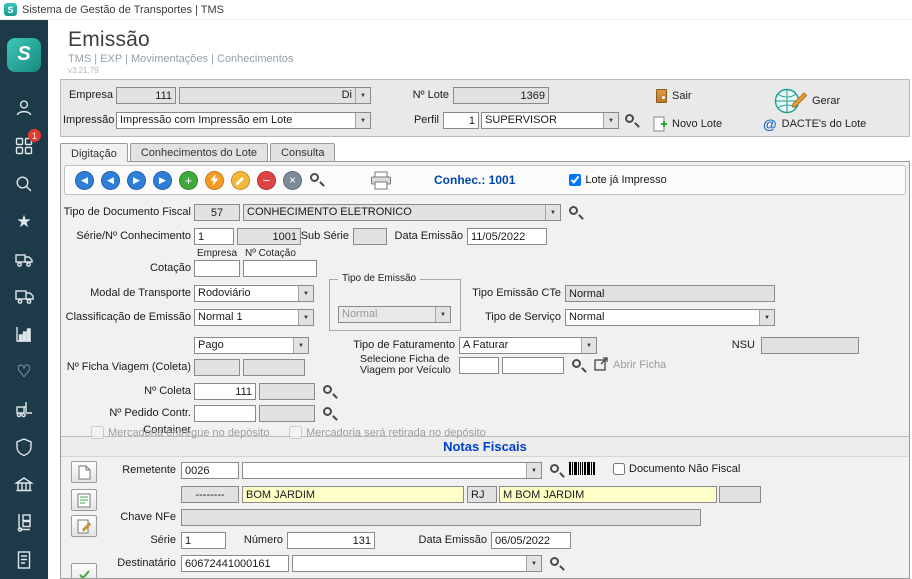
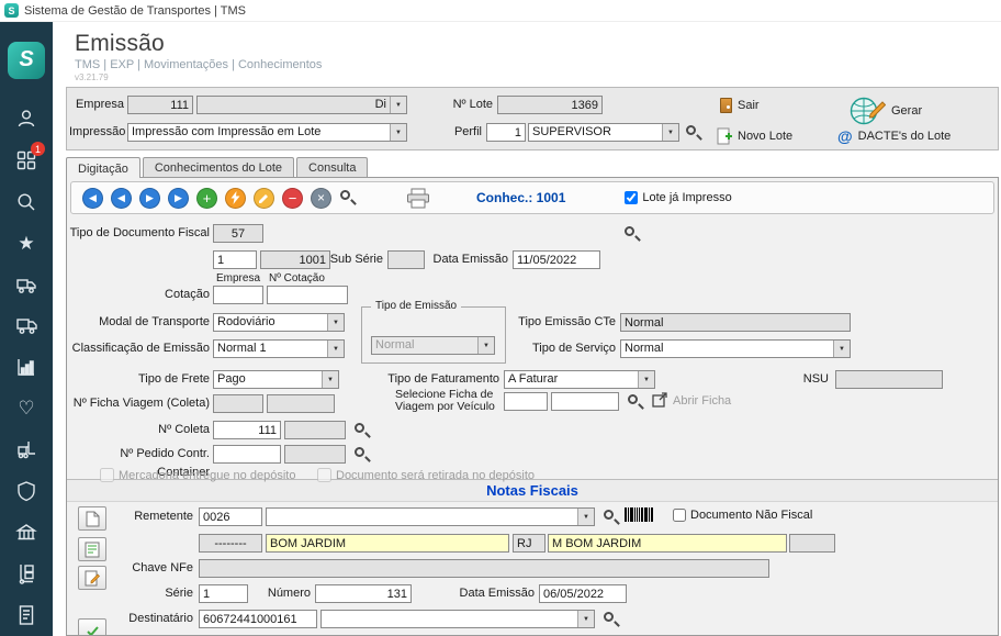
  S
  Sistema de Gestão de Transportes | TMS
  S
  1
  ★
  ♡
  Emissão
  TMS | EXP | Movimentações | Conhecimentos
  v3.21.79
  Empresa
  111
  Di
  Nº Lote
  1369
  Impressão
  Impressão com Impressão em Lote
  Perfil
  1
  SUPERVISOR
  Sair
  Gerar
  Novo Lote
  @
  DACTE's do Lote
  Digitação
  Conhecimentos do Lote
  Consulta
  ◀
  ◀
  ▶
  ▶
  +
  −
  ×
  Conhec.: 1001
  Lote já Impresso
  Tipo de Documento Fiscal
  57
- CONHECIMENTO ELETRONICO
- Série/Nº Conhecimento
  1
  1001
  Sub Série
  Data Emissão
  11/05/2022
  Empresa
  Nº Cotação
  Cotação
  Tipo de Emissão
  Modal de Transporte
  Rodoviário
  Tipo Emissão CTe
  Normal
  Classificação de Emissão
  Normal 1
  Normal
  Tipo de Serviço
  Normal
+ Tipo de Frete
  Pago
  Tipo de Faturamento
  A Faturar
  NSU
  Nº Ficha Viagem (Coleta)
  Selecione Ficha de Viagem por Veículo
  Abrir Ficha
  Nº Coleta
  111
  Nº Pedido Contr. Container
  Mercadoria entregue no depósito
- Mercadoria será retirada no depósito
+ Documento será retirada no depósito
  Notas Fiscais
  Remetente
  0026
  Documento Não Fiscal
  --------
  BOM JARDIM
  RJ
  M BOM JARDIM
  Chave NFe
  Série
  1
  Número
  131
  Data Emissão
  06/05/2022
  Destinatário
  60672441000161
